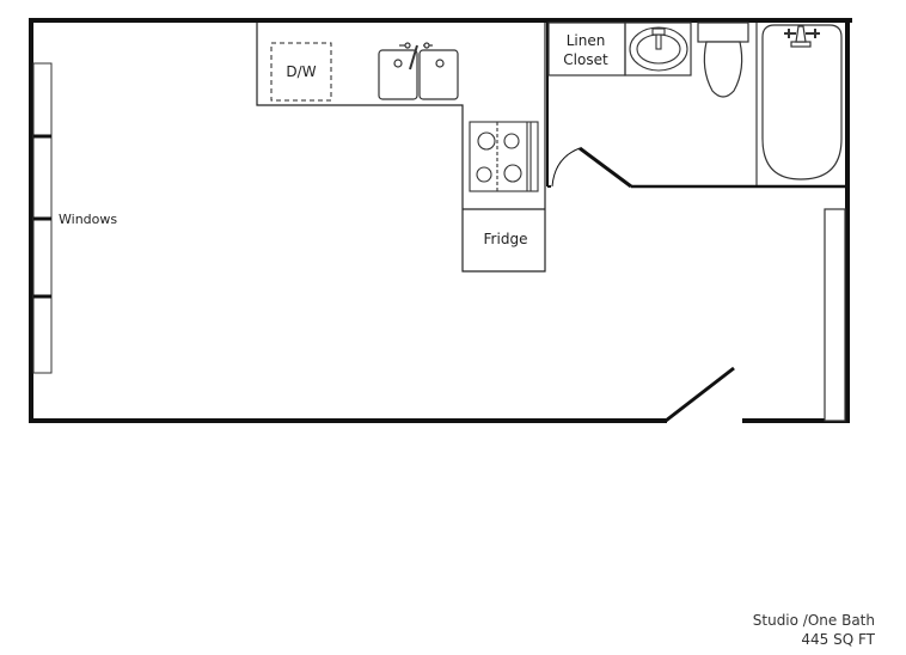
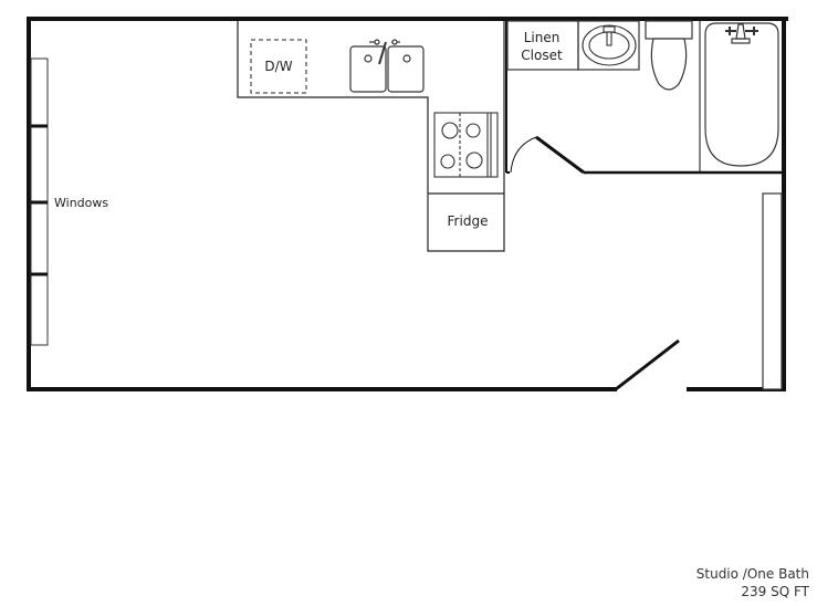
  D/W
  Linen
  Closet
  Fridge
  Windows
  Studio /One Bath
- 445 SQ FT
+ 239 SQ FT
